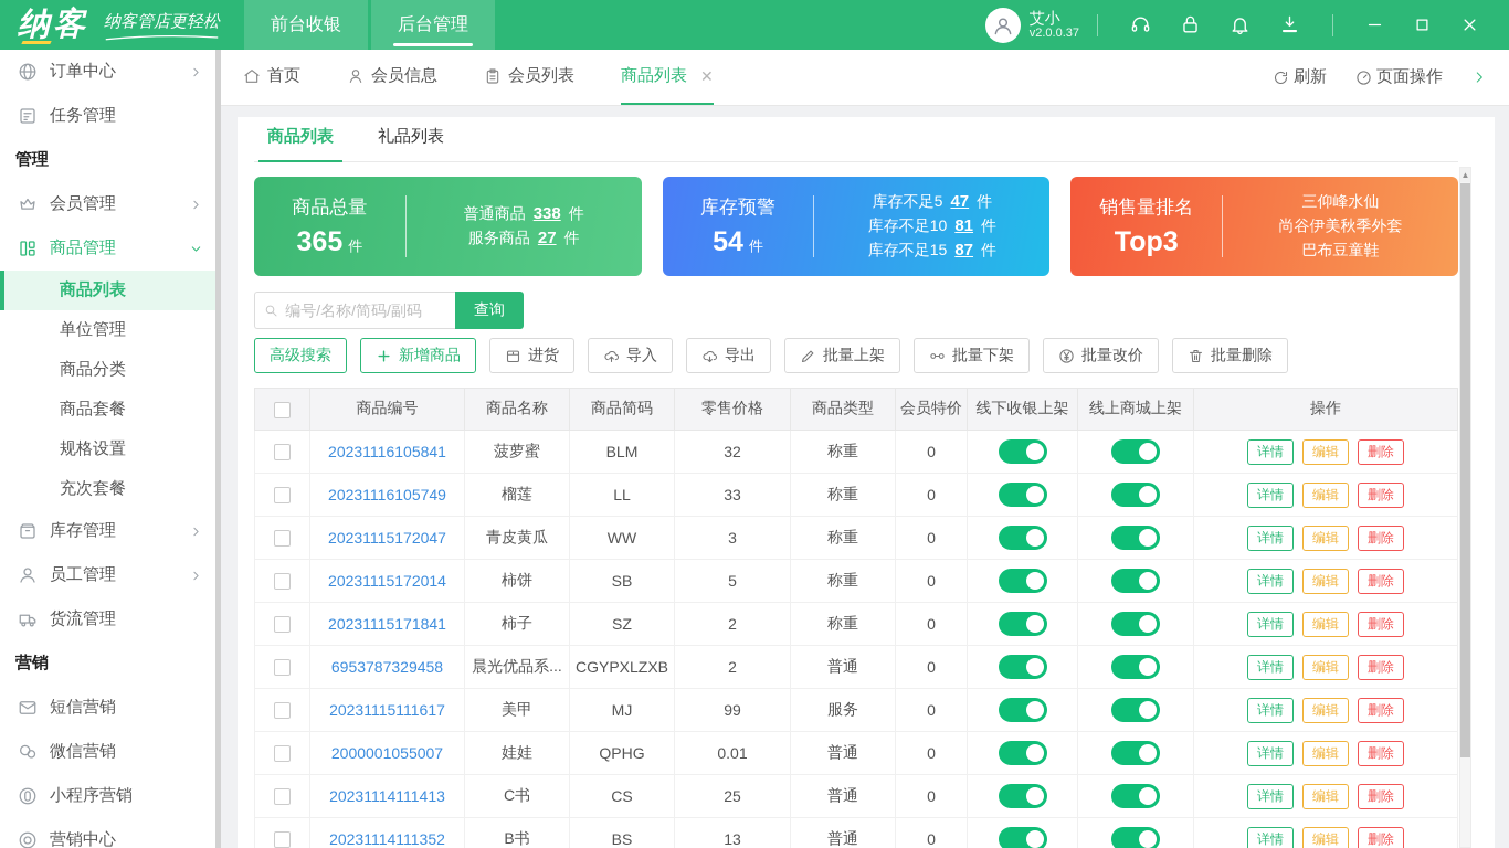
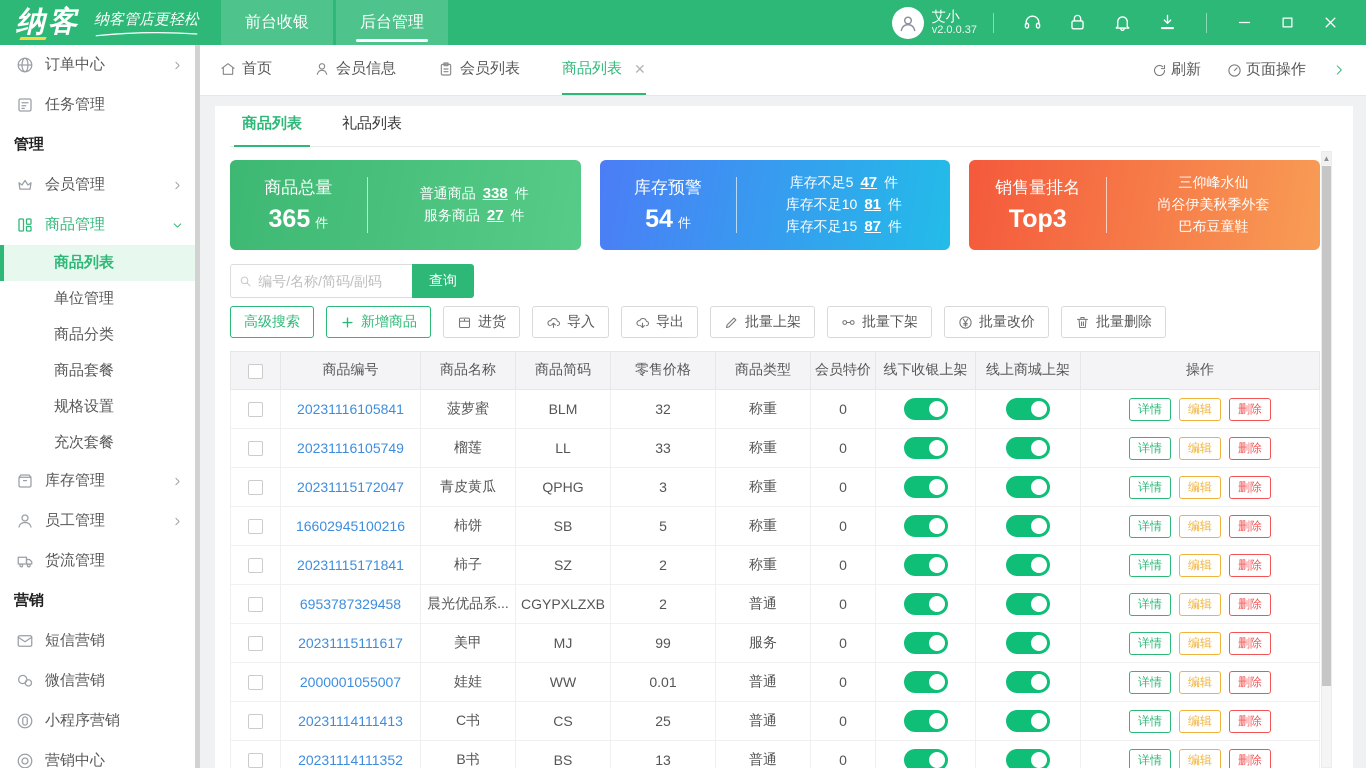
  纳客
  纳客管店更轻松
  前台收银
  后台管理
  艾小
  v2.0.0.37
  订单中心
  任务管理
  管理
  会员管理
  商品管理
  商品列表
  单位管理
  商品分类
  商品套餐
  规格设置
  充次套餐
  库存管理
  员工管理
  货流管理
  营销
  短信营销
  微信营销
  小程序营销
  营销中心
  首页
  会员信息
  会员列表
  商品列表
  ✕
  刷新
  页面操作
  商品列表
  礼品列表
  商品总量
  365 件
  普通商品 338 件
  服务商品 27 件
  库存预警
  54 件
  库存不足5 47 件
  库存不足10 81 件
  库存不足15 87 件
  销售量排名
  Top3
  三仰峰水仙
  尚谷伊美秋季外套
  巴布豆童鞋
  编号/名称/简码/副码
  查询
  高级搜索
  新增商品
  进货
  导入
  导出
  批量上架
  批量下架
  批量改价
  批量删除
  	商品编号	商品名称	商品简码	零售价格	商品类型	会员特价	线下收银上架	线上商城上架	操作
  	20231116105841	菠萝蜜	BLM	32	称重	0			详情 编辑 删除
  	20231116105749	榴莲	LL	33	称重	0			详情 编辑 删除
- 	20231115172047	青皮黄瓜	WW	3	称重	0			详情 编辑 删除
+ 	20231115172047	青皮黄瓜	QPHG	3	称重	0			详情 编辑 删除
- 	20231115172014	柿饼	SB	5	称重	0			详情 编辑 删除
+ 	16602945100216	柿饼	SB	5	称重	0			详情 编辑 删除
  	20231115171841	柿子	SZ	2	称重	0			详情 编辑 删除
  	6953787329458	晨光优品系...	CGYPXLZXB	2	普通	0			详情 编辑 删除
  	20231115111617	美甲	MJ	99	服务	0			详情 编辑 删除
- 	2000001055007	娃娃	QPHG	0.01	普通	0			详情 编辑 删除
+ 	2000001055007	娃娃	WW	0.01	普通	0			详情 编辑 删除
  	20231114111413	C书	CS	25	普通	0			详情 编辑 删除
  	20231114111352	B书	BS	13	普通	0			详情 编辑 删除
  ▲
